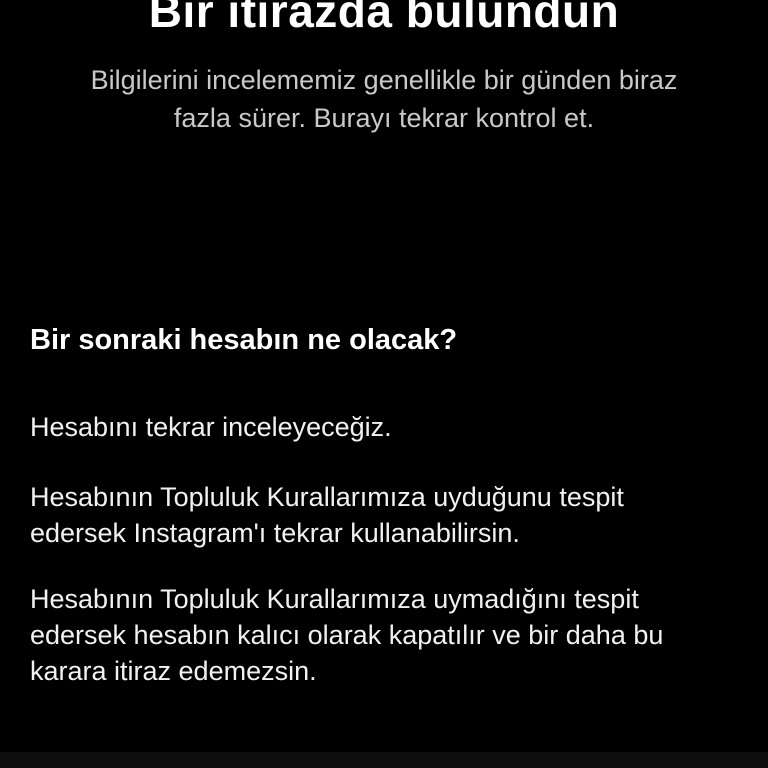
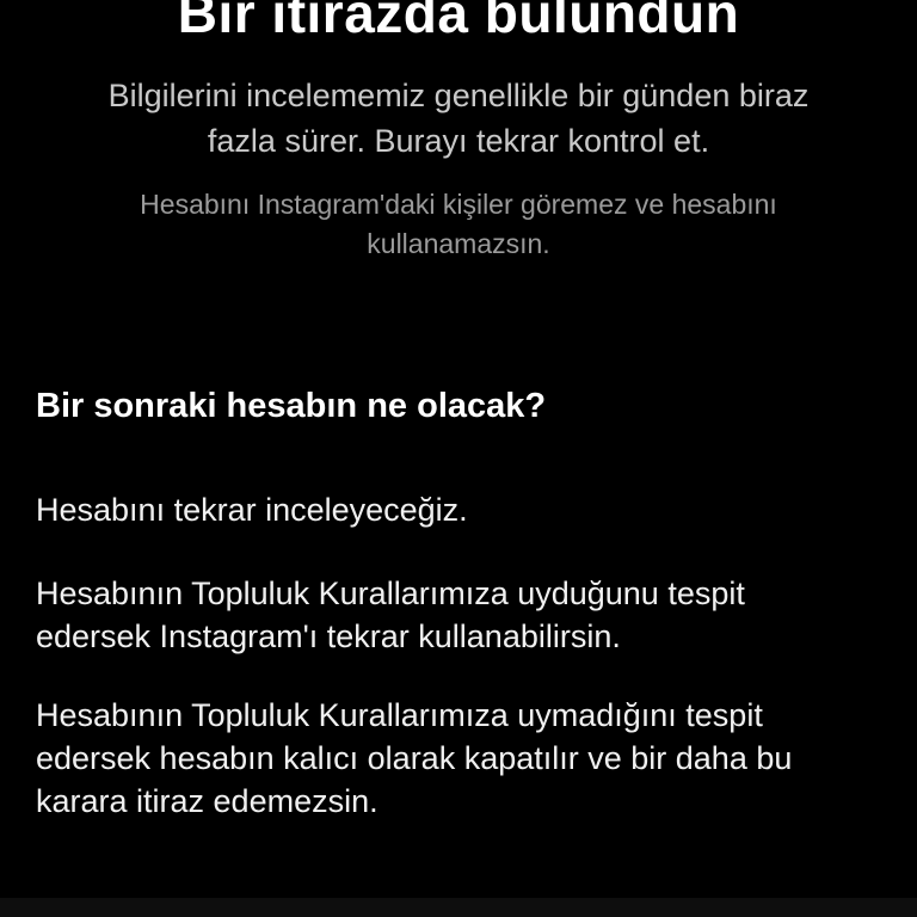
  Bir itirazda bulundun
  Bilgilerini incelememiz genellikle bir günden biraz
  fazla sürer. Burayı tekrar kontrol et.
+ Hesabını Instagram'daki kişiler göremez ve hesabını
+ kullanamazsın.
  Bir sonraki hesabın ne olacak?
  Hesabını tekrar inceleyeceğiz.
  Hesabının Topluluk Kurallarımıza uyduğunu tespit
  edersek Instagram'ı tekrar kullanabilirsin.
  Hesabının Topluluk Kurallarımıza uymadığını tespit
  edersek hesabın kalıcı olarak kapatılır ve bir daha bu
  karara itiraz edemezsin.
